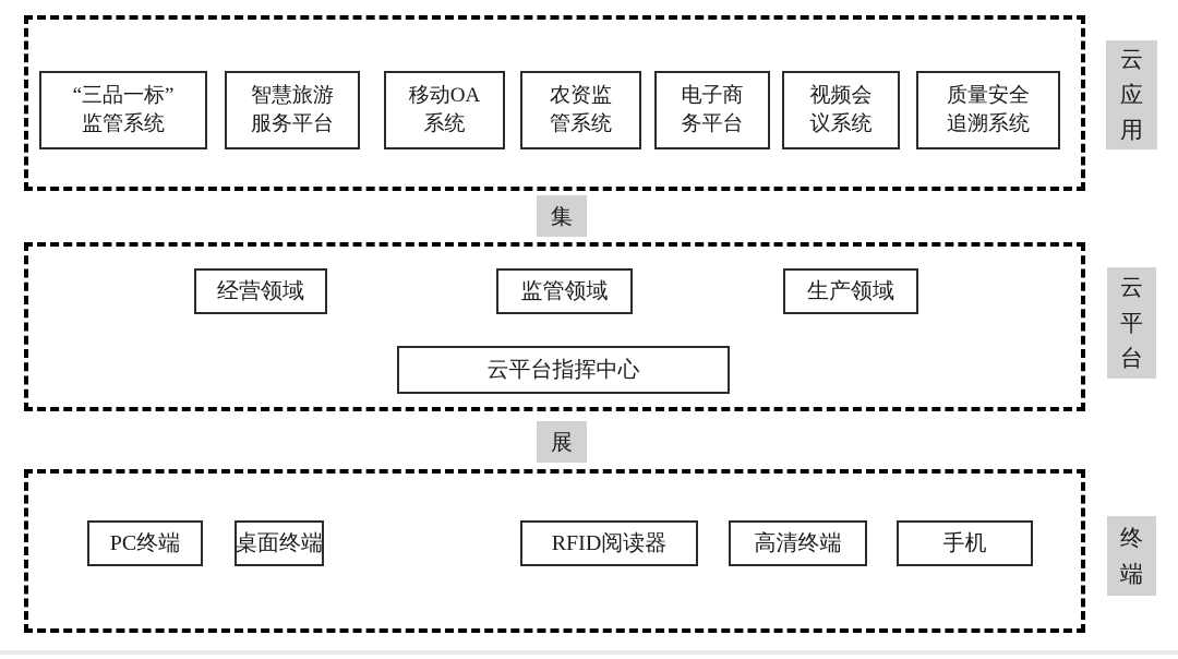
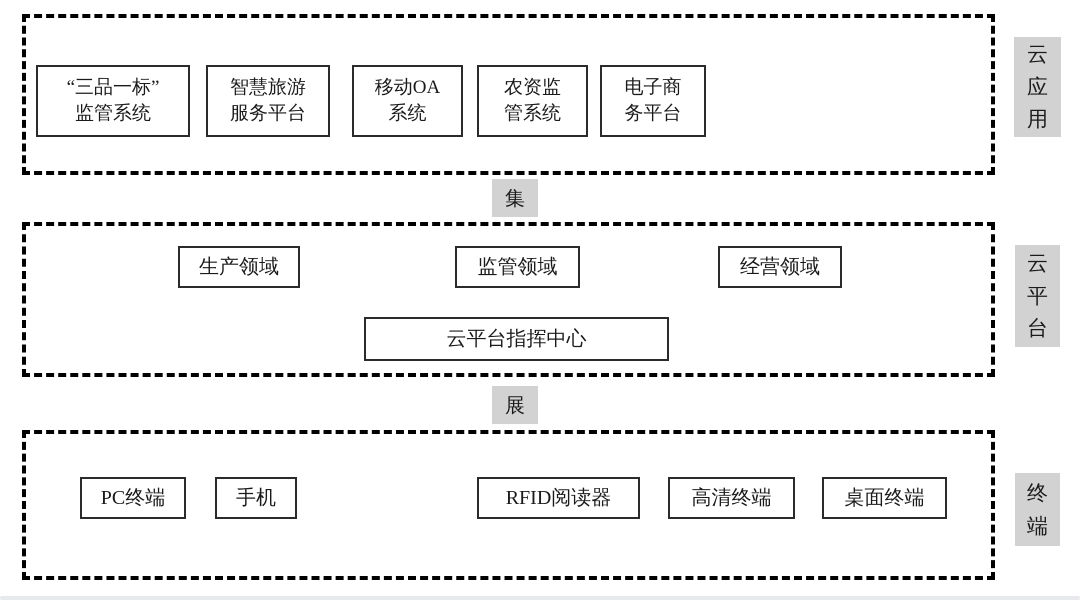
  “三品一标”
  监管系统
  智慧旅游
  服务平台
  移动OA
  系统
  农资监
  管系统
  电子商
  务平台
- 视频会
- 议系统
- 质量安全
- 追溯系统
  云应用
  集
- 经营领域
+ 生产领域
  监管领域
- 生产领域
+ 经营领域
  云平台指挥中心
  云平台
  展
  PC终端
- 桌面终端
+ 手机
  RFID阅读器
  高清终端
- 手机
+ 桌面终端
  终端
